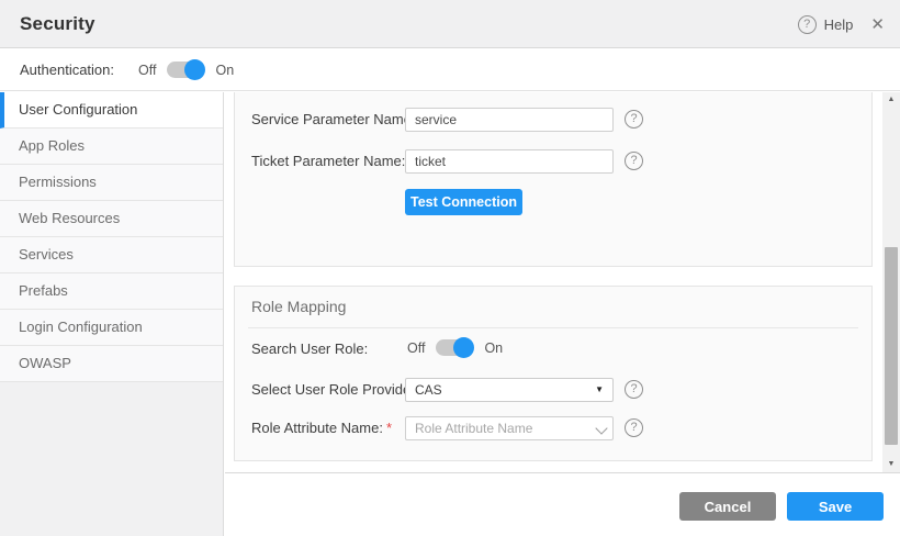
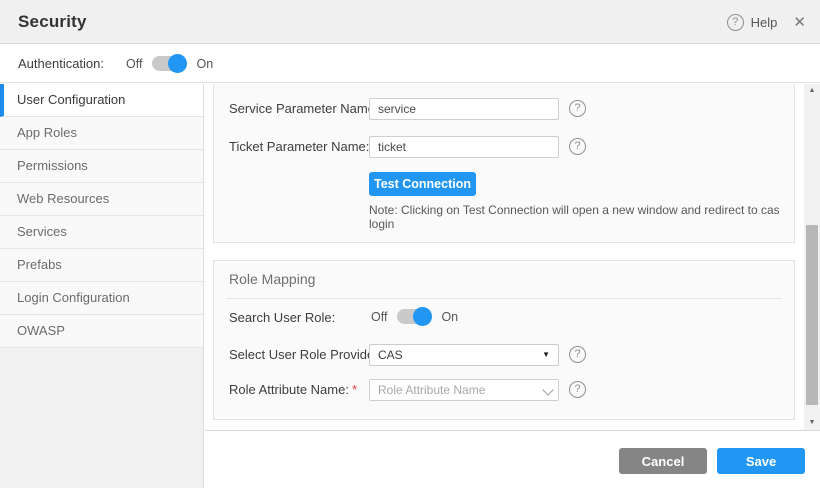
  Security
  ?
  Help
  ✕
  Authentication:
  Off
  On
  User Configuration
  App Roles
  Permissions
  Web Resources
  Services
  Prefabs
  Login Configuration
  OWASP
  Service Parameter Nam
  service
  ?
  Ticket Parameter Name:
  ticket
  ?
  Test Connection
+ Note: Clicking on Test Connection will open a new window and redirect to cas login
  Role Mapping
  Search User Role:
  Off
  On
  Select User Role Provid
  CAS
  ▼
  ?
  Role Attribute Name: *
  Role Attribute Name
  ?
  Cancel
  Save
